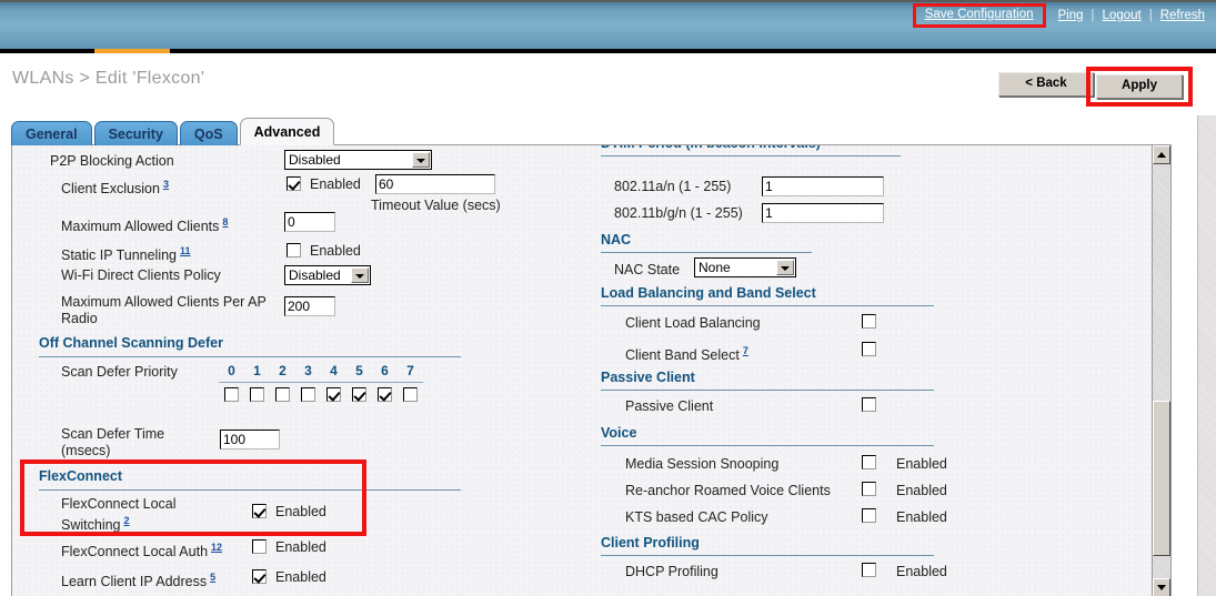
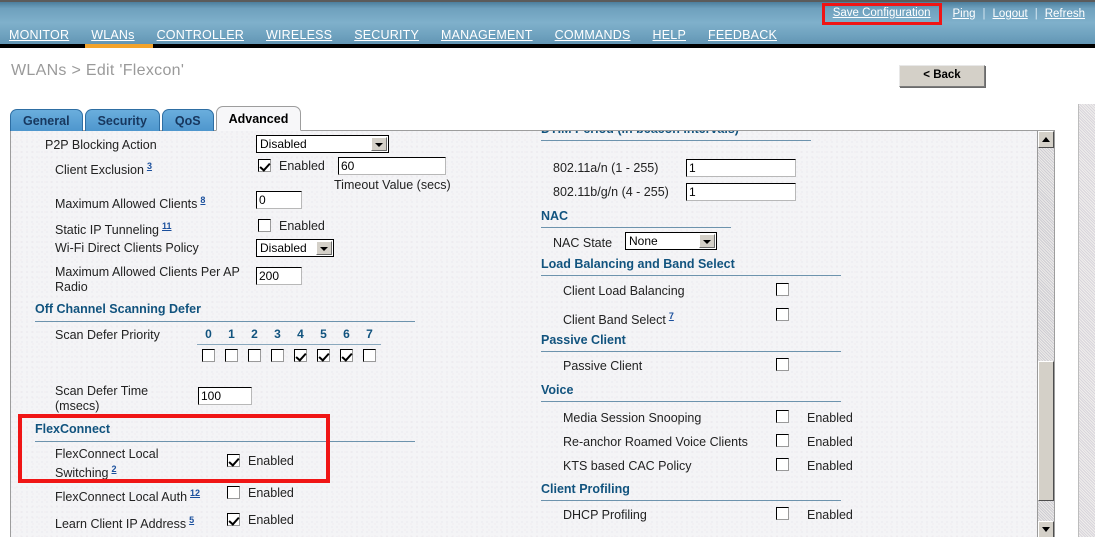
  Save Configuration
  Ping
  |
  Logout
  |
  Refresh
+ MONITOR
+ WLANs
+ CONTROLLER
+ WIRELESS
+ SECURITY
+ MANAGEMENT
+ COMMANDS
+ HELP
+ FEEDBACK
  WLANs > Edit 'Flexcon'
  < Back
- Apply
  General
  Security
  QoS
  Advanced
  P2P Blocking Action
  Disabled
  Client Exclusion 3
  Enabled
  60
  Timeout Value (secs)
  Maximum Allowed Clients 8
  0
  Static IP Tunneling 11
  Enabled
  Wi-Fi Direct Clients Policy
  Disabled
  Maximum Allowed Clients Per AP Radio
  200
  Off Channel Scanning Defer
  Scan Defer Priority
  0
  1
  2
  3
  4
  5
  6
  7
  Scan Defer Time (msecs)
  100
  FlexConnect
  FlexConnect Local Switching 2
  Enabled
  FlexConnect Local Auth 12
  Enabled
  Learn Client IP Address 5
  Enabled
  802.11a/n (1 - 255)
  1
- 802.11b/g/n (1 - 255)
+ 802.11b/g/n (4 - 255)
  1
  NAC
  NAC State
  None
  Load Balancing and Band Select
  Client Load Balancing
  Client Band Select 7
  Passive Client
  Passive Client
  Voice
  Media Session Snooping
  Enabled
  Re-anchor Roamed Voice Clients
  Enabled
  KTS based CAC Policy
  Enabled
  Client Profiling
  DHCP Profiling
  Enabled
